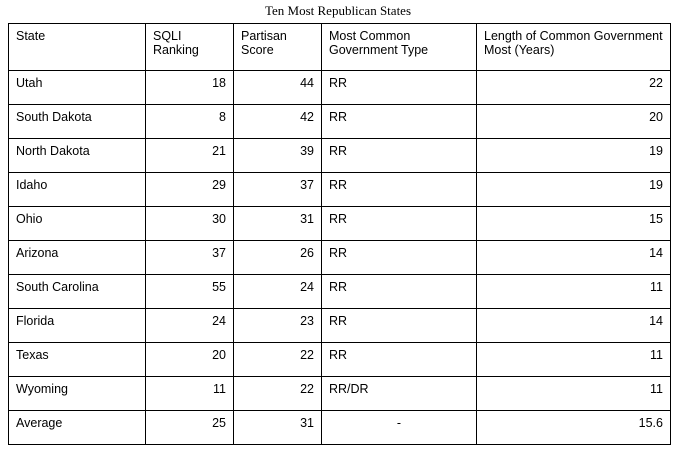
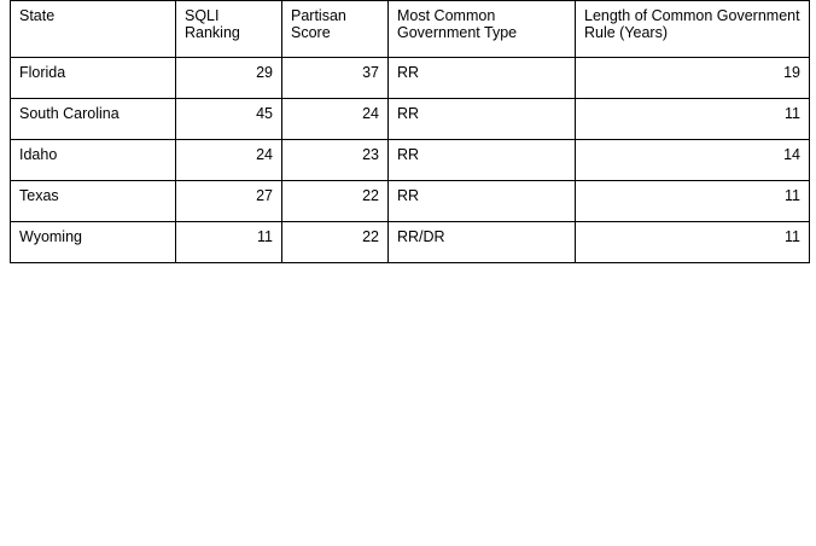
- Ten Most Republican States
- State	SQLI Ranking	Partisan Score	Most Common Government Type	Length of Common Government Most (Years)
+ State	SQLI Ranking	Partisan Score	Most Common Government Type	Length of Common Government Rule (Years)
- Utah	18	44	RR	22
- South Dakota	8	42	RR	20
- North Dakota	21	39	RR	19
- Idaho	29	37	RR	19
+ Florida	29	37	RR	19
- Ohio	30	31	RR	15
- Arizona	37	26	RR	14
- South Carolina	55	24	RR	11
+ South Carolina	45	24	RR	11
- Florida	24	23	RR	14
+ Idaho	24	23	RR	14
- Texas	20	22	RR	11
+ Texas	27	22	RR	11
  Wyoming	11	22	RR/DR	11
- Average	25	31	-	15.6
